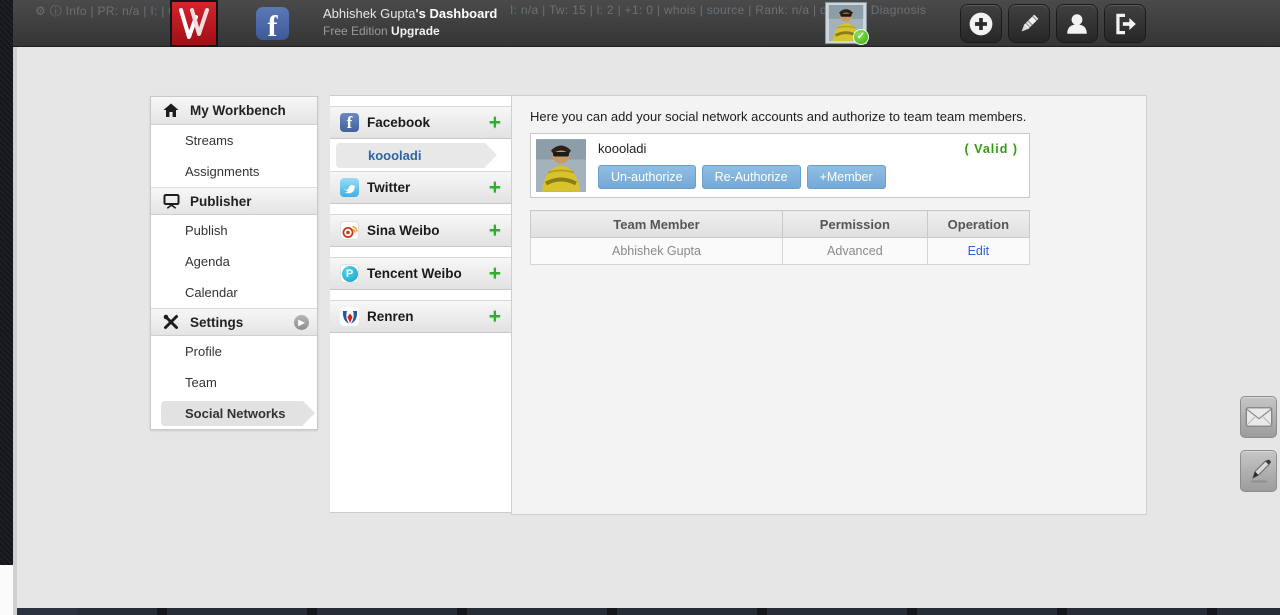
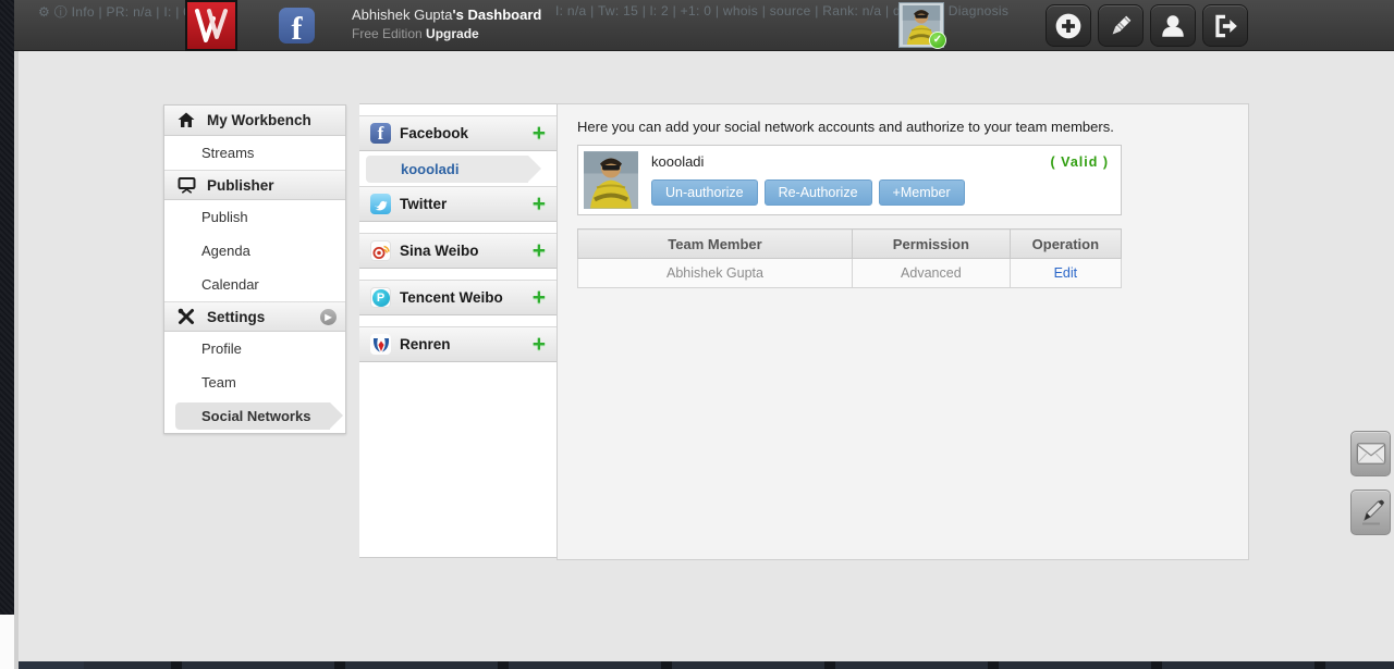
  ⚙ ⓘ Info | PR: n/a | I: |
  I: n/a | Tw: 15 | l: 2 | +1: 0 | whois | source | Rank: n/a | d Diagnosis
  f
  Abhishek Gupta's Dashboard
  Free Edition Upgrade
  ✓
  My Workbench
  Streams
- Assignments
  Publisher
  Publish
  Agenda
  Calendar
  Settings
  ▶
  Profile
  Team
  Social Networks
  f
  Facebook
  +
  koooladi
  Twitter
  +
  Sina Weibo
  +
  P
  Tencent Weibo
  +
  Renren
  +
- Here you can add your social network accounts and authorize to team team members.
+ Here you can add your social network accounts and authorize to your team members.
  koooladi
  ( Valid )
  Un-authorize
  Re-Authorize
  +Member
  Team Member	Permission	Operation
  Abhishek Gupta	Advanced	Edit
